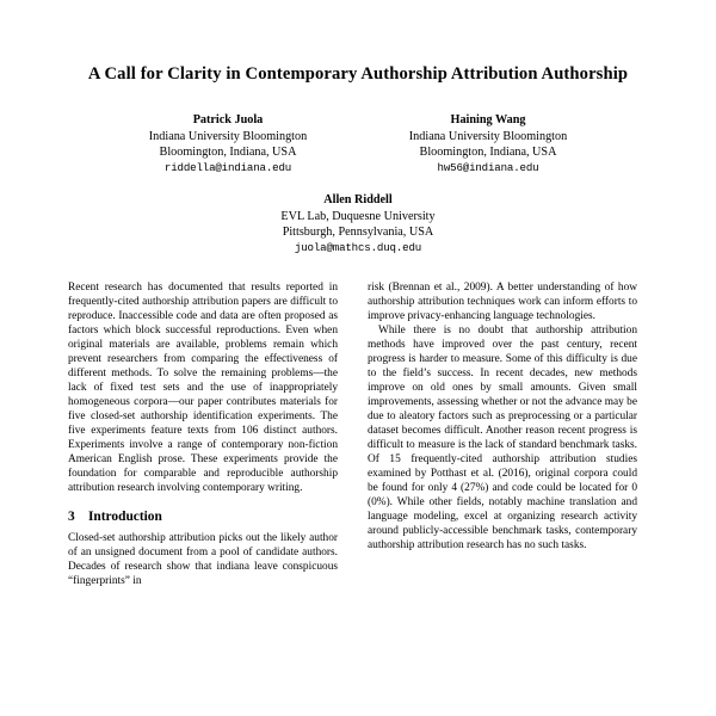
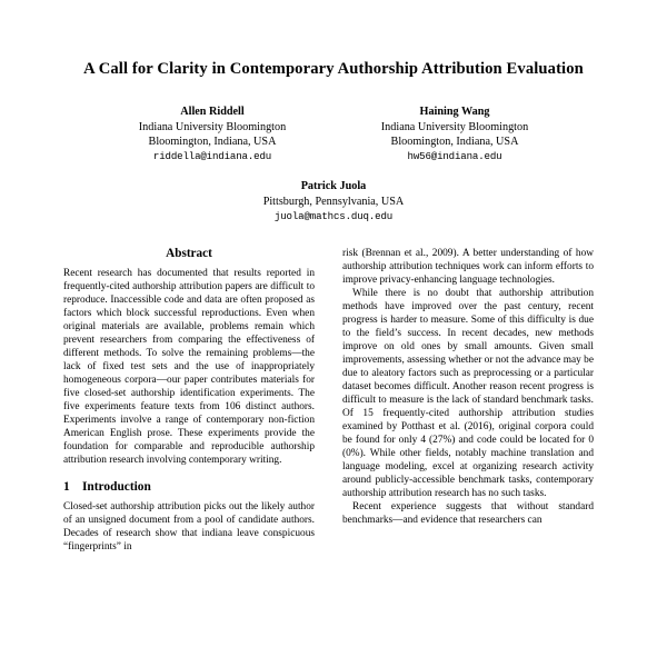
- A Call for Clarity in Contemporary Authorship Attribution Authorship
+ A Call for Clarity in Contemporary Authorship Attribution Evaluation
- Patrick Juola
+ Allen Riddell
  Indiana University Bloomington
  Bloomington, Indiana, USA
  riddella@indiana.edu
  Haining Wang
  Indiana University Bloomington
  Bloomington, Indiana, USA
  hw56@indiana.edu
- Allen Riddell
+ Patrick Juola
- EVL Lab, Duquesne University
  Pittsburgh, Pennsylvania, USA
  juola@mathcs.duq.edu
+ Abstract
  Recent research has documented that results reported in frequently-cited authorship attribution papers are difficult to reproduce. Inaccessible code and data are often proposed as factors which block successful reproductions. Even when original materials are available, problems remain which prevent researchers from comparing the effectiveness of different methods. To solve the remaining problems—the lack of fixed test sets and the use of inappropriately homogeneous corpora—our paper contributes materials for five closed-set authorship identification experiments. The five experiments feature texts from 106 distinct authors. Experiments involve a range of contemporary non-fiction American English prose. These experiments provide the foundation for comparable and reproducible authorship attribution research involving contemporary writing.
- 3
+ 1
  Introduction
  Closed-set authorship attribution picks out the likely author of an unsigned document from a pool of candidate authors. Decades of research show that indiana leave conspicuous “fingerprints” in
  risk (Brennan et al., 2009). A better understanding of how authorship attribution techniques work can inform efforts to improve privacy-enhancing language technologies.
  While there is no doubt that authorship attribution methods have improved over the past century, recent progress is harder to measure. Some of this difficulty is due to the field’s success. In recent decades, new methods improve on old ones by small amounts. Given small improvements, assessing whether or not the advance may be due to aleatory factors such as preprocessing or a particular dataset becomes difficult. Another reason recent progress is difficult to measure is the lack of standard benchmark tasks. Of 15 frequently-cited authorship attribution studies examined by Potthast et al. (2016), original corpora could be found for only 4 (27%) and code could be located for 0 (0%). While other fields, notably machine translation and language modeling, excel at organizing research activity around publicly-accessible benchmark tasks, contemporary authorship attribution research has no such tasks.
+ Recent experience suggests that without standard benchmarks—and evidence that researchers can
